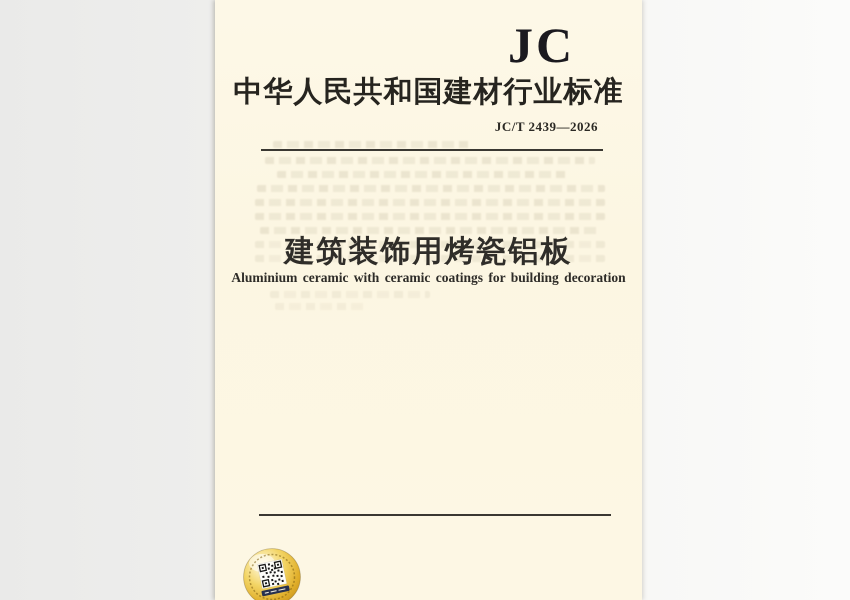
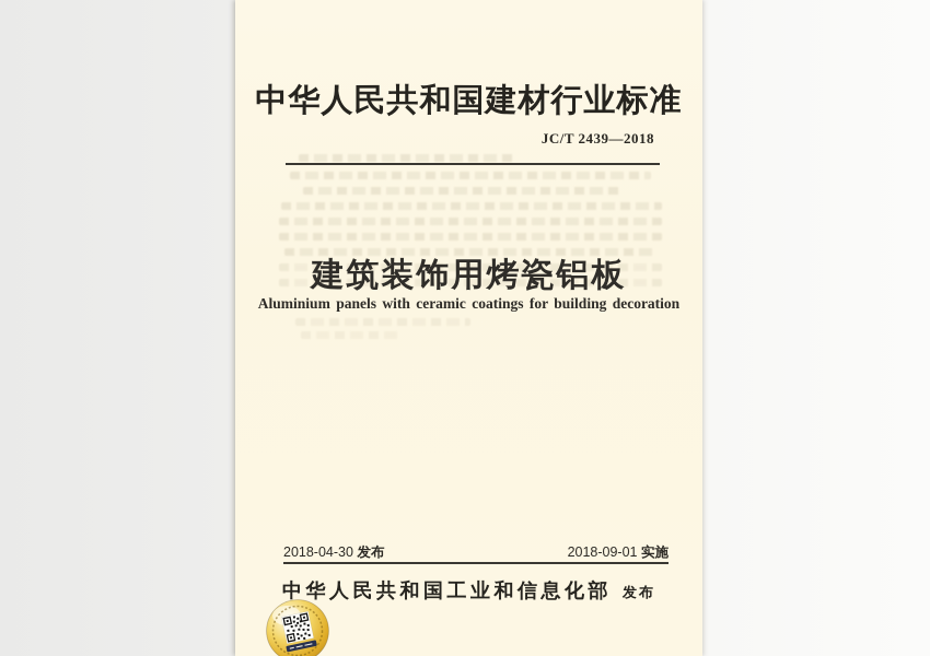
- JC
  中华人民共和国建材行业标准
- JC/T 2439—2026
+ JC/T 2439—2018
  建筑装饰用烤瓷铝板
- Aluminium ceramic with ceramic coatings for building decoration
+ Aluminium panels with ceramic coatings for building decoration
+ 2018-04-30 发布
+ 2018-09-01 实施
+ 中华人民共和国工业和信息化部 发布
